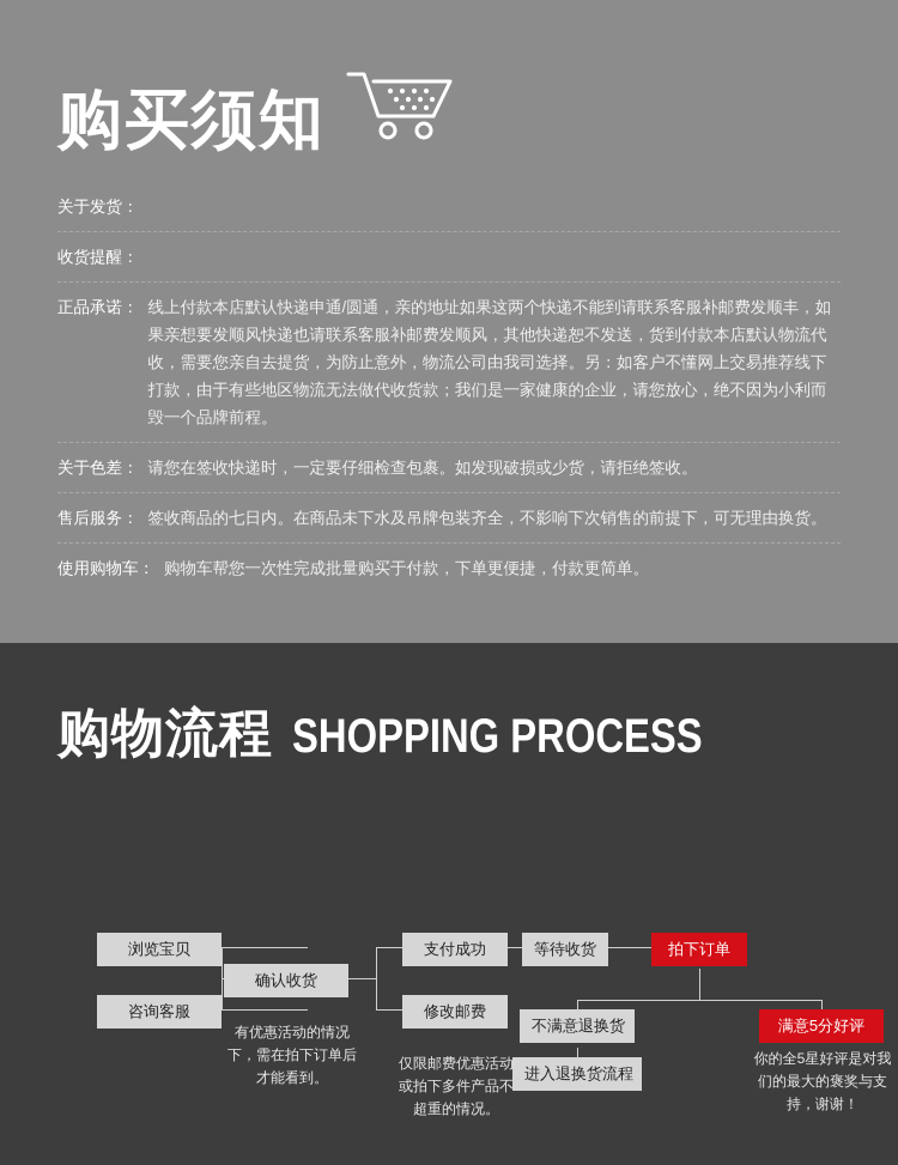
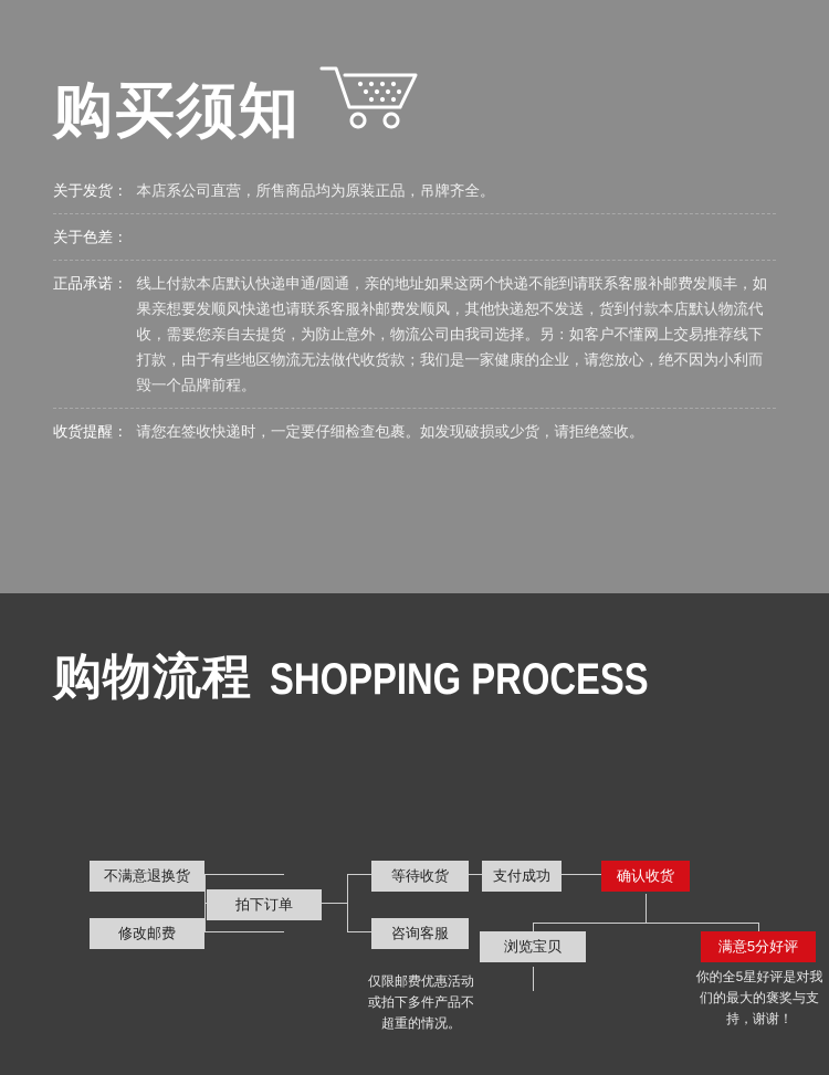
  购买须知
  关于发货：
+ 本店系公司直营，所售商品均为原装正品，吊牌齐全。
- 收货提醒：
+ 关于色差：
  正品承诺：
  线上付款本店默认快递申通/圆通，亲的地址如果这两个快递不能到请联系客服补邮费发顺丰，如果亲想要发顺风快递也请联系客服补邮费发顺风，其他快递恕不发送，货到付款本店默认物流代收，需要您亲自去提货，为防止意外，物流公司由我司选择。另：如客户不懂网上交易推荐线下打款，由于有些地区物流无法做代收货款；我们是一家健康的企业，请您放心，绝不因为小利而毁一个品牌前程。
- 关于色差：
+ 收货提醒：
  请您在签收快递时，一定要仔细检查包裹。如发现破损或少货，请拒绝签收。
- 售后服务：
- 签收商品的七日内。在商品未下水及吊牌包装齐全，不影响下次销售的前提下，可无理由换货。
- 使用购物车：
- 购物车帮您一次性完成批量购买于付款，下单更便捷，付款更简单。
  购物流程
  SHOPPING PROCESS
- 浏览宝贝
+ 不满意退换货
- 咨询客服
+ 修改邮费
- 确认收货
+ 拍下订单
- 支付成功
+ 等待收货
- 修改邮费
+ 咨询客服
- 等待收货
+ 支付成功
- 拍下订单
+ 确认收货
- 不满意退换货
+ 浏览宝贝
  满意5分好评
- 进入退换货流程
- 有优惠活动的情况下，需在拍下订单后才能看到。
  仅限邮费优惠活动或拍下多件产品不超重的情况。
  你的全5星好评是对我们的最大的褒奖与支持，谢谢！
